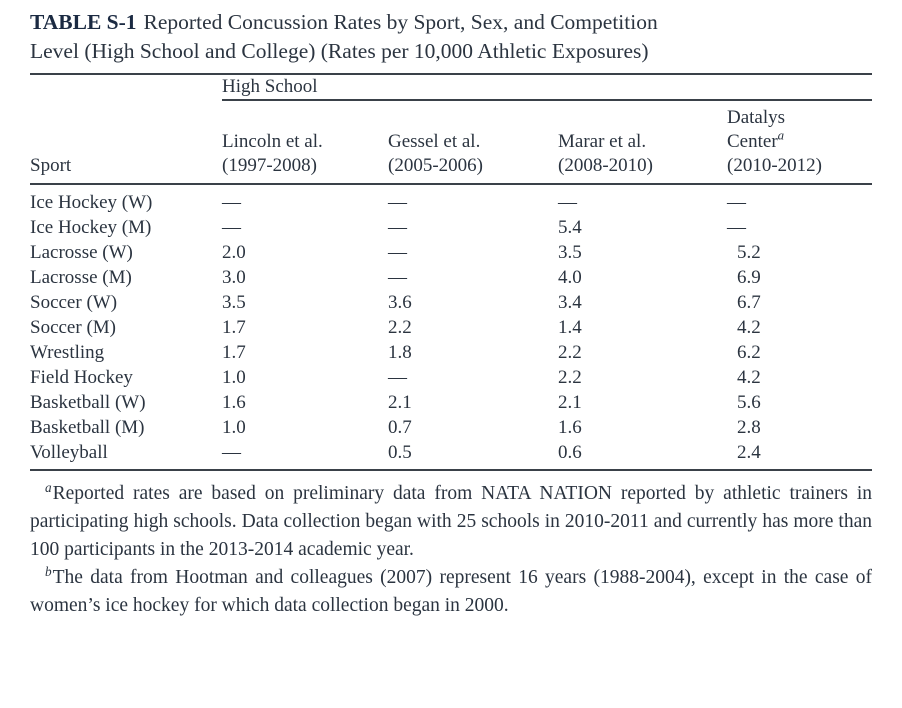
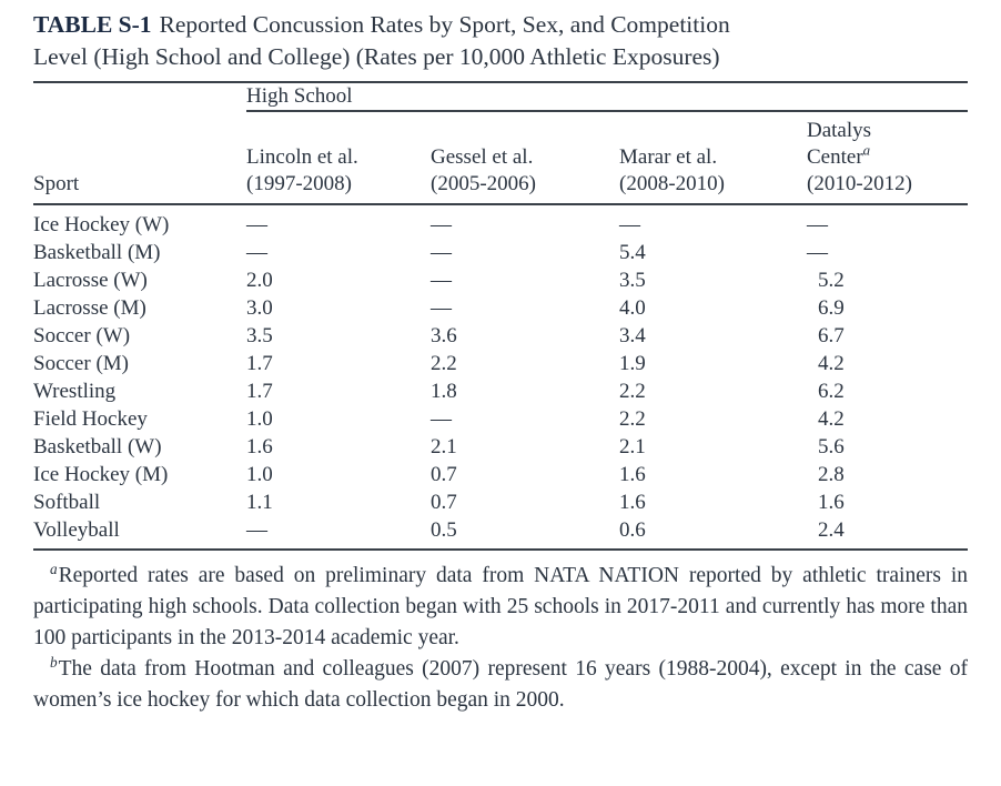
  TABLE S-1 Reported Concussion Rates by Sport, Sex, and Competition
  Level (High School and College) (Rates per 10,000 Athletic Exposures)
  	High School
  Sport	Lincoln et al.(1997-2008)	Gessel et al.(2005-2006)	Marar et al.(2008-2010)	DatalysCentera(2010-2012)
  Ice Hockey (W)	—	—	—	—
- Ice Hockey (M)	—	—	5.4	—
+ Basketball (M)	—	—	5.4	—
  Lacrosse (W)	2.0	—	3.5	5.2
  Lacrosse (M)	3.0	—	4.0	6.9
  Soccer (W)	3.5	3.6	3.4	6.7
- Soccer (M)	1.7	2.2	1.4	4.2
+ Soccer (M)	1.7	2.2	1.9	4.2
  Wrestling	1.7	1.8	2.2	6.2
  Field Hockey	1.0	—	2.2	4.2
  Basketball (W)	1.6	2.1	2.1	5.6
- Basketball (M)	1.0	0.7	1.6	2.8
+ Ice Hockey (M)	1.0	0.7	1.6	2.8
+ Softball	1.1	0.7	1.6	1.6
  Volleyball	—	0.5	0.6	2.4
- aReported rates are based on preliminary data from NATA NATION reported by athletic trainers in participating high schools. Data collection began with 25 schools in 2010-2011 and currently has more than 100 participants in the 2013-2014 academic year.
+ aReported rates are based on preliminary data from NATA NATION reported by athletic trainers in participating high schools. Data collection began with 25 schools in 2017-2011 and currently has more than 100 participants in the 2013-2014 academic year.
  bThe data from Hootman and colleagues (2007) represent 16 years (1988-2004), except in the case of women’s ice hockey for which data collection began in 2000.
